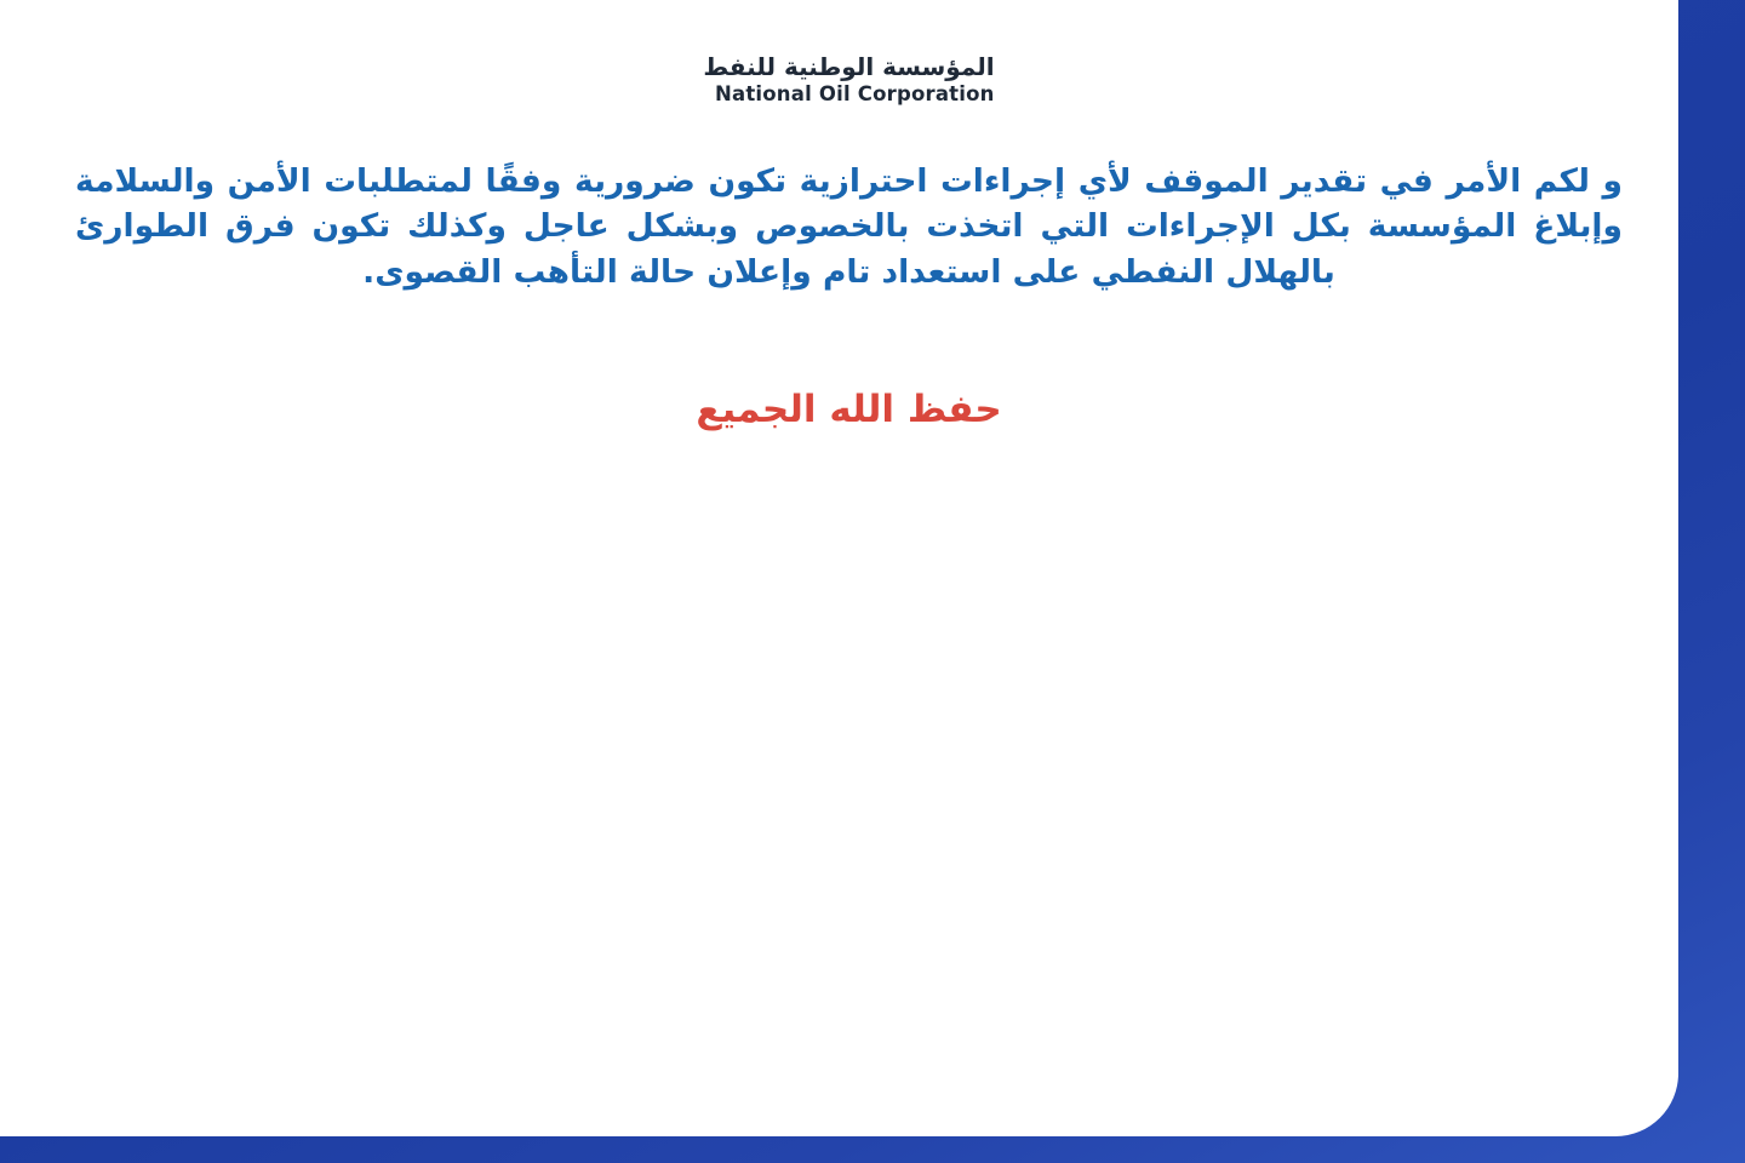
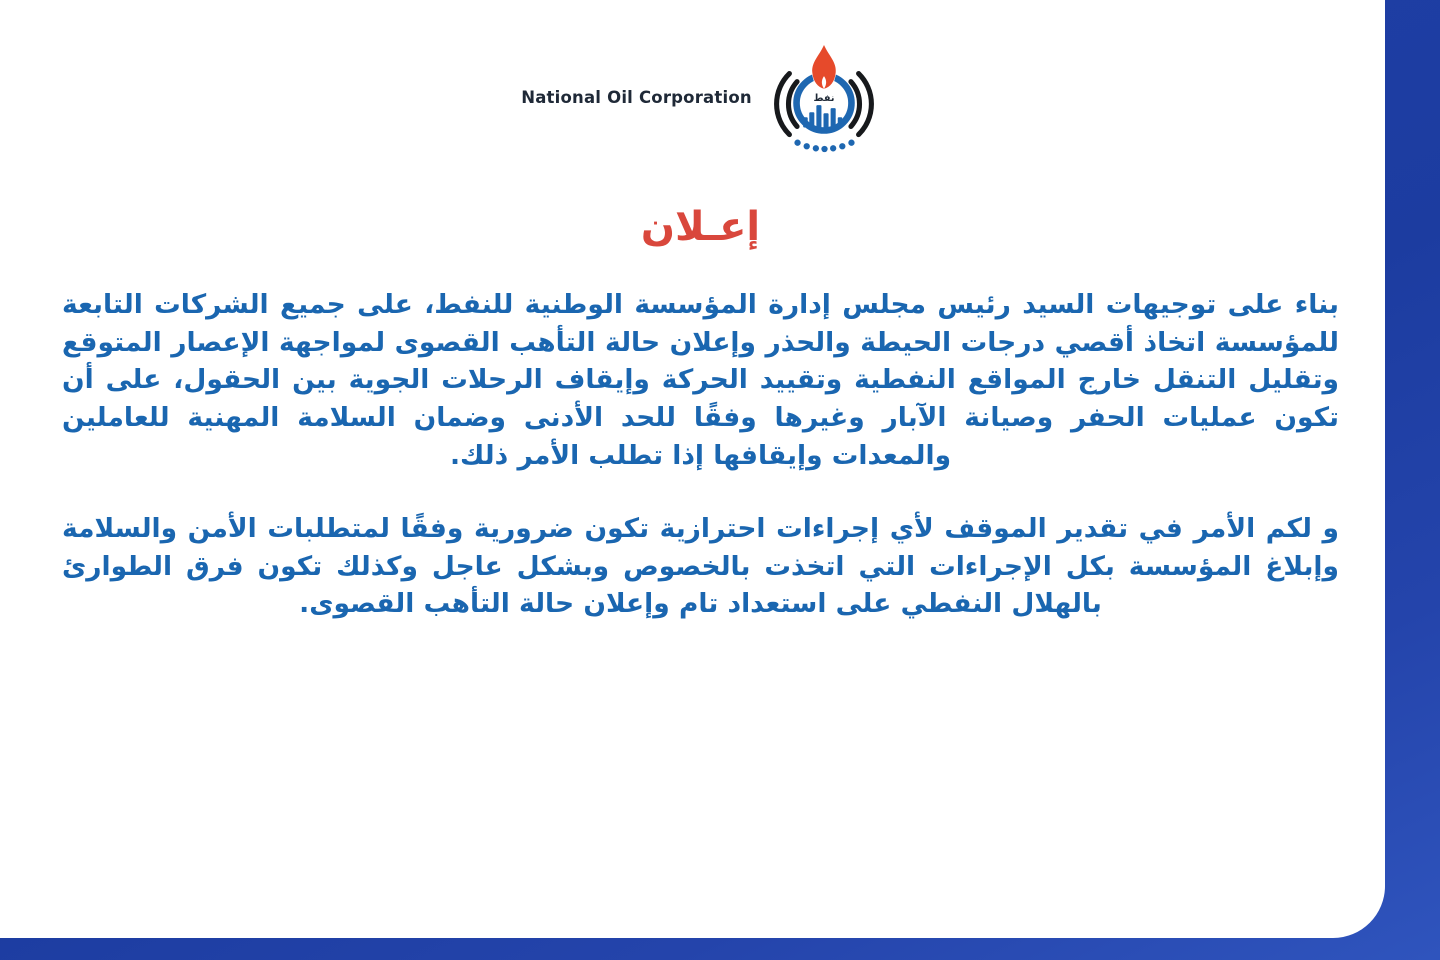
- المؤسسة الوطنية للنفط
  National Oil Corporation
+ نفط
+ إعـلان
+ بناء على توجيهات السيد رئيس مجلس إدارة المؤسسة الوطنية للنفط، على جميع الشركات التابعة للمؤسسة اتخاذ أقصي درجات الحيطة والحذر وإعلان حالة التأهب القصوى لمواجهة الإعصار المتوقع وتقليل التنقل خارج المواقع النفطية وتقييد الحركة وإيقاف الرحلات الجوية بين الحقول، على أن تكون عمليات الحفر وصيانة الآبار وغيرها وفقًا للحد الأدنى وضمان السلامة المهنية للعاملين والمعدات وإيقافها إذا تطلب الأمر ذلك.
  و لكم الأمر في تقدير الموقف لأي إجراءات احترازية تكون ضرورية وفقًا لمتطلبات الأمن والسلامة وإبلاغ المؤسسة بكل الإجراءات التي اتخذت بالخصوص وبشكل عاجل وكذلك تكون فرق الطوارئ بالهلال النفطي على استعداد تام وإعلان حالة التأهب القصوى.
- حفظ الله الجميع
